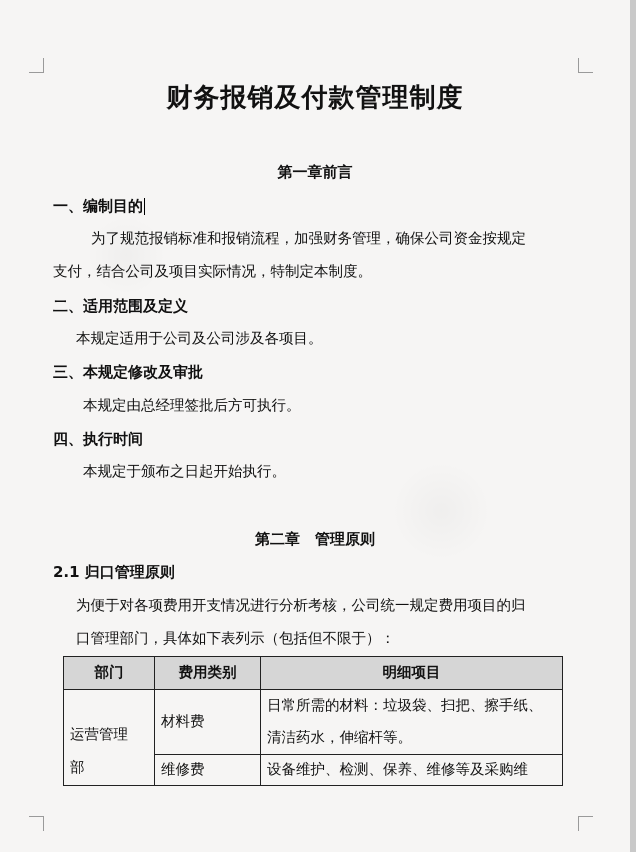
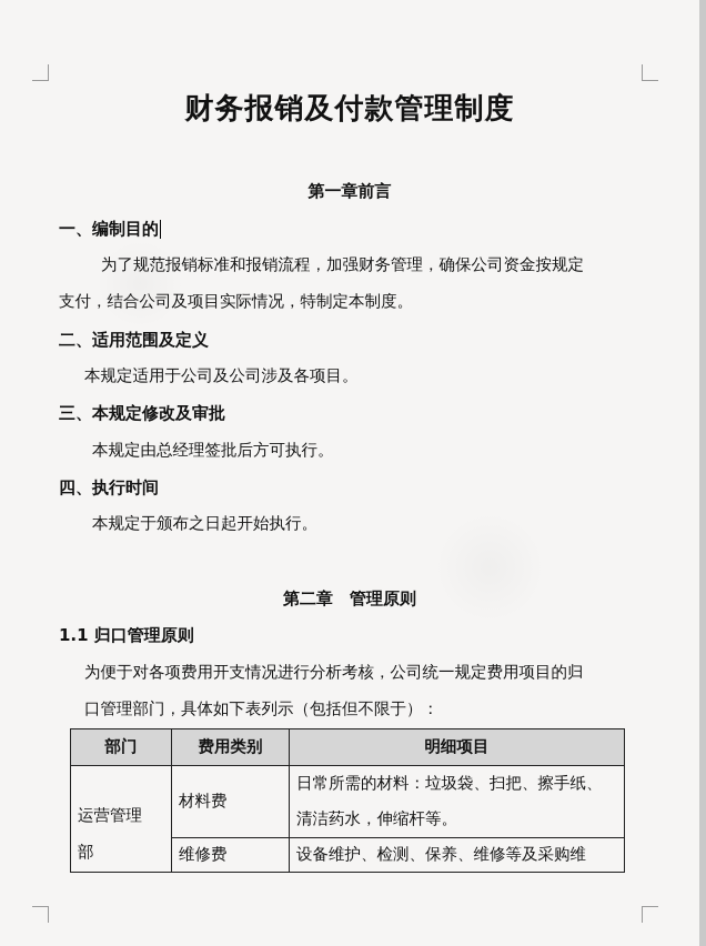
  财务报销及付款管理制度
  第一章前言
  一、编制目的
  为了规范报销标准和报销流程，加强财务管理，确保公司资金按规定
  支付，结合公司及项目实际情况，特制定本制度。
  二、适用范围及定义
  本规定适用于公司及公司涉及各项目。
  三、本规定修改及审批
  本规定由总经理签批后方可执行。
  四、执行时间
  本规定于颁布之日起开始执行。
  第二章 管理原则
- 2.1 归口管理原则
+ 1.1 归口管理原则
  为便于对各项费用开支情况进行分析考核，公司统一规定费用项目的归
  口管理部门，具体如下表列示（包括但不限于）：
  部门	费用类别	明细项目
  运营管理 部	材料费	日常所需的材料：垃圾袋、扫把、擦手纸、 清洁药水，伸缩杆等。
  维修费	设备维护、检测、保养、维修等及采购维
